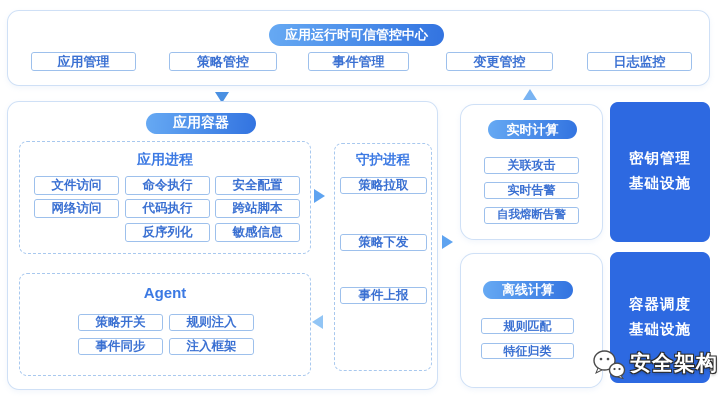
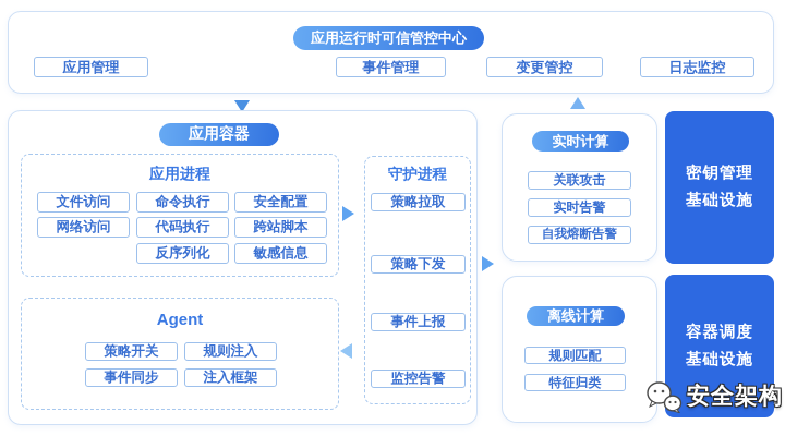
  应用运行时可信管控中心
  应用管理
- 策略管控
  事件管理
  变更管控
  日志监控
  应用容器
  应用进程
  文件访问
  命令执行
  安全配置
  网络访问
  代码执行
  跨站脚本
  反序列化
  敏感信息
  Agent
  策略开关
  规则注入
  事件同步
  注入框架
  守护进程
  策略拉取
  策略下发
  事件上报
+ 监控告警
  实时计算
  关联攻击
  实时告警
  自我熔断告警
  离线计算
  规则匹配
  特征归类
  密钥管理
  基础设施
  容器调度
  基础设施
  安全架构
